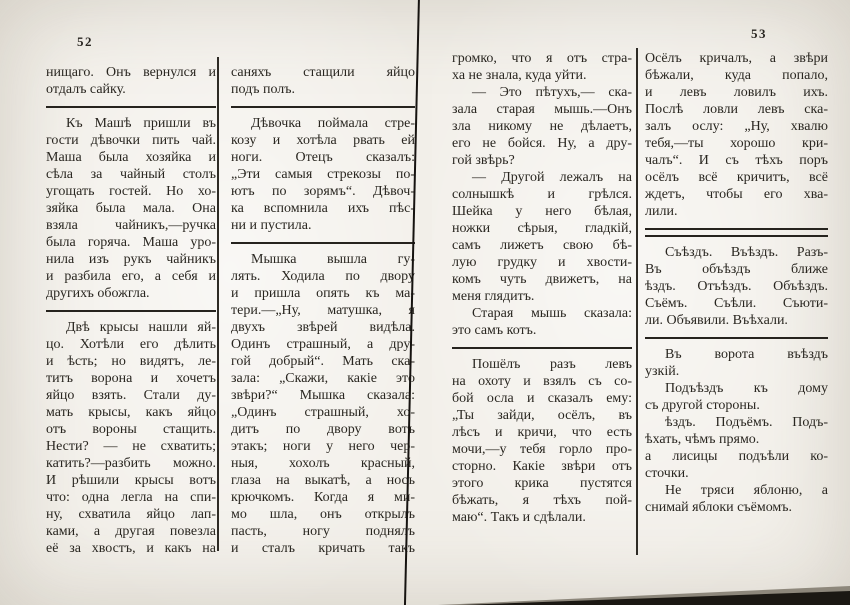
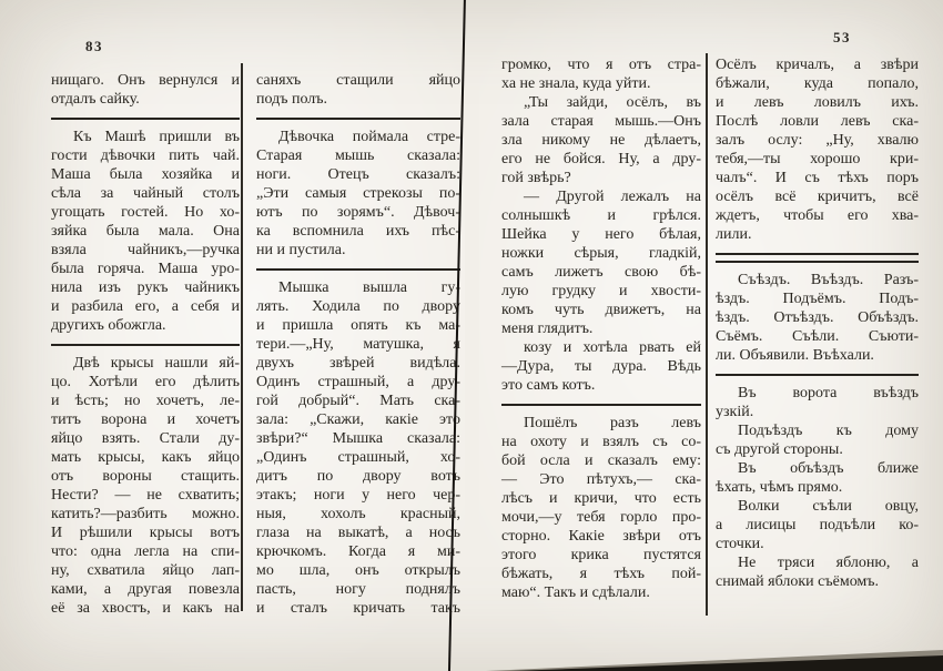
- 52
+ 83
  нищаго. Онъ вернулся и
  отдалъ сайку.
  Къ Машѣ пришли въ
  гости дѣвочки пить чай.
  Маша была хозяйка и
  сѣла за чайный столъ
  угощать гостей. Но хо-
  зяйка была мала. Она
  взяла чайникъ,—ручка
  была горяча. Маша уро-
  нила изъ рукъ чайникъ
  и разбила его, а себя и
  другихъ обожгла.
  Двѣ крысы нашли яй-
  цо. Хотѣли его дѣлить
- и ѣсть; но видятъ, ле-
+ и ѣсть; но хочетъ, ле-
  титъ ворона и хочетъ
  яйцо взять. Стали ду-
  мать крысы, какъ яйцо
  отъ вороны стащить.
  Нести? — не схватить;
  катить?—разбить можно.
  И рѣшили крысы вотъ
  что: одна легла на спи-
  ну, схватила яйцо лап-
  ками, а другая повезла
  её за хвостъ, и какъ на
  саняхъ стащили яйцо
  подъ полъ.
  Дѣвочка поймала стре-
- козу и хотѣла рвать ей
+ Старая мышь сказала:
  ноги. Отецъ сказалъ:
  „Эти самыя стрекозы по-
  ютъ по зорямъ“. Дѣвоч
  ка вспомнила ихъ пѣс
  ни и пустила.
  Мышка вышла гу
  лять. Ходила по двор
  и пришла опять къ ма
  тери.—„Ну, матушка,
  двухъ звѣрей видѣла.
  Одинъ страшный, а дру-
  гой добрый“. Мать ска-
  зала: „Скажи, какіе это
  звѣри?“ Мышка сказал:
  „Одинъ страшный, хо-
  дитъ по двору вотъ
  этакъ; ноги у него че-
  ныя, хохолъ красны,
  глаза на выкатѣ, а носъ
  крючкомъ. Когда я м-
  мо шла, онъ открылъ
  пасть, ногу поднялъ
  и сталъ кричать таъ
  53
  громко, что я отъ стра-
  ха не знала, куда уйти.
- — Это пѣтухъ,— ска-
+ „Ты зайди, осёлъ, въ
  зала старая мышь.—Онъ
  зла никому не дѣлаетъ,
  его не бойся. Ну, а дру-
  гой звѣрь?
  — Другой лежалъ на
  солнышкѣ и грѣлся.
  Шейка у него бѣлая,
  ножки сѣрыя, гладкій,
  самъ лижетъ свою бѣ-
  лую грудку и хвости-
  комъ чуть движетъ, на
  меня глядитъ.
- Старая мышь сказала:
+ козу и хотѣла рвать ей
+ —Дура, ты дура. Вѣдь
  это самъ котъ.
  Пошёлъ разъ левъ
  на охоту и взялъ съ со-
  бой осла и сказалъ ему:
- „Ты зайди, осёлъ, въ
+ — Это пѣтухъ,— ска-
  лѣсъ и кричи, что есть
  мочи,—у тебя горло про-
  сторно. Какіе звѣри отъ
  этого крика пустятся
  бѣжать, я тѣхъ пой-
  маю“. Такъ и сдѣлали.
  Осёлъ кричалъ, а звѣри
  бѣжали, куда попало,
  и левъ ловилъ ихъ.
  Послѣ ловли левъ ска-
  залъ ослу: „Ну, хвалю
  тебя,—ты хорошо кри-
  чалъ“. И съ тѣхъ поръ
  осёлъ всё кричитъ, всё
  ждетъ, чтобы его хва-
  лили.
  Съѣздъ. Въѣздъ. Разъ-
- Въ объѣздъ ближе
+ ѣздъ. Подъёмъ. Подъ-
  ѣздъ. Отъѣздъ. Объѣздъ.
  Съёмъ. Съѣли. Съюти-
  ли. Объявили. Въѣхали.
  Въ ворота въѣздъ
  узкій.
  Подъѣздъ къ дому
  съ другой стороны.
- ѣздъ. Подъёмъ. Подъ-
+ Въ объѣздъ ближе
  ѣхать, чѣмъ прямо.
+ Волки съѣли овцу,
  а лисицы подъѣли ко-
  сточки.
  Не тряси яблоню, а
  снимай яблоки съёмомъ.
